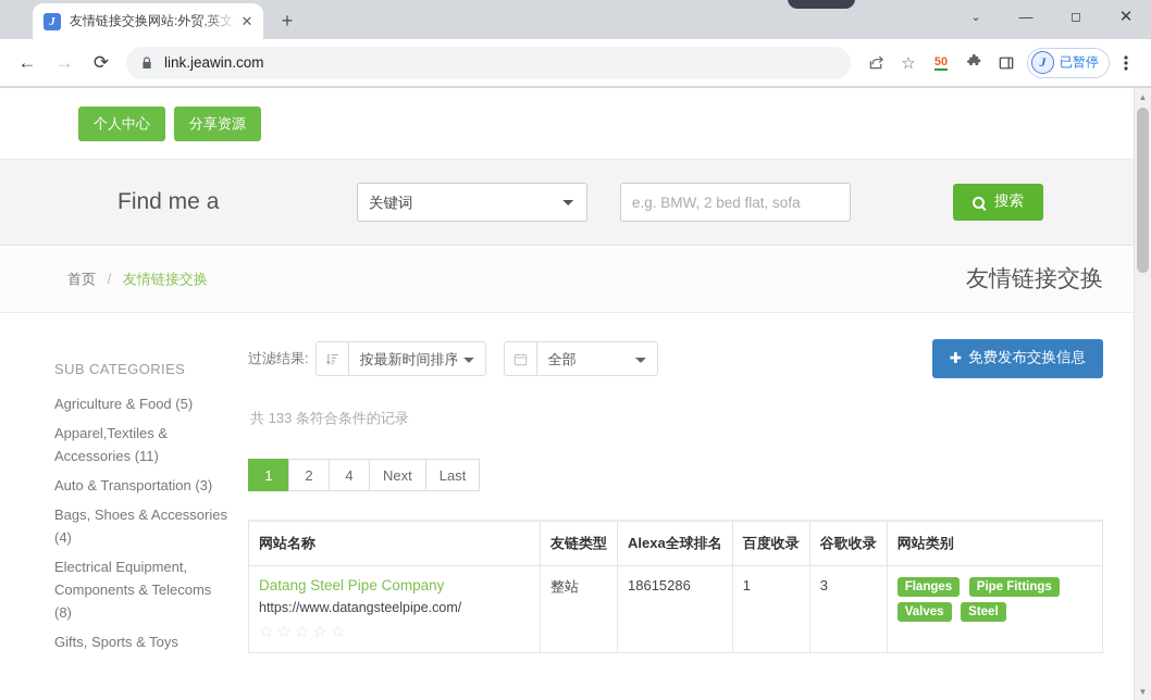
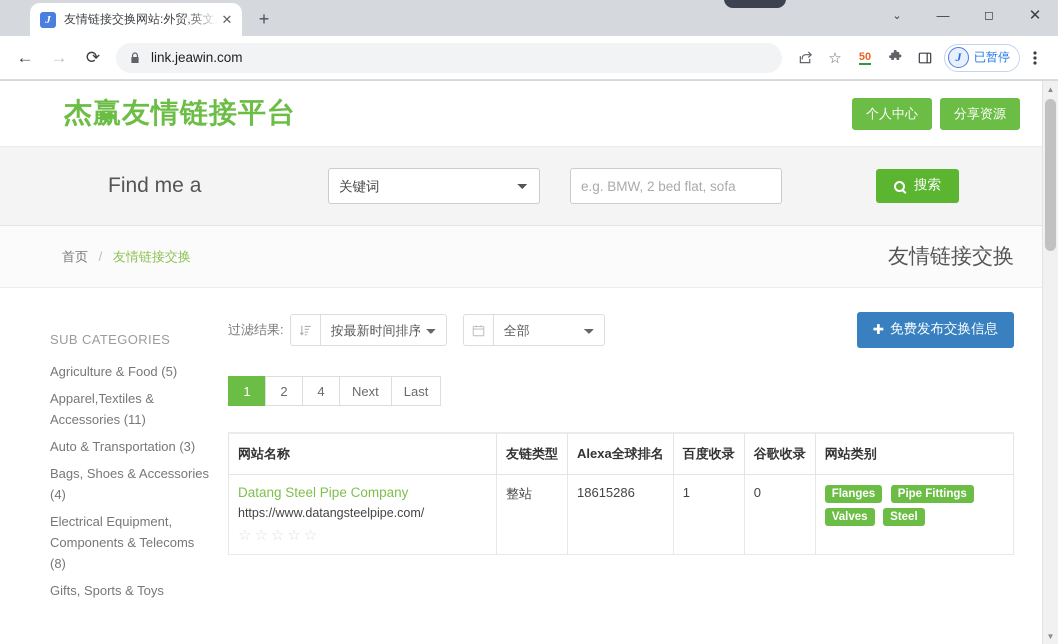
  J
  友情链接交换网站:外贸,英文,
  ✕
  +
  ⌄
  —
  ◻
  ✕
  ←
  →
  ⟳
  link.jeawin.com
  ☆
  50
  J
  已暂停
+ 杰赢友情链接平台
  个人中心
  分享资源
  Find me a
  关键词
  e.g. BMW, 2 bed flat, sofa
  搜索
  首页 / 友情链接交换
  友情链接交换
  SUB CATEGORIES
  Agriculture & Food (5)
  Apparel,Textiles & Accessories (11)
  Auto & Transportation (3)
  Bags, Shoes & Accessories (4)
  Electrical Equipment, Components & Telecoms (8)
  Gifts, Sports & Toys
  过滤结果:
  按最新时间排序
  全部
  ✚
  免费发布交换信息
- 共 133 条符合条件的记录
  1
  2
  4
  Next
  Last
  网站名称	友链类型	Alexa全球排名	百度收录	谷歌收录	网站类别
- Datang Steel Pipe Company https://www.datangsteelpipe.com/ ☆☆☆☆☆	整站	18615286	1	3	Flanges Pipe Fittings Valves Steel
+ Datang Steel Pipe Company https://www.datangsteelpipe.com/ ☆☆☆☆☆	整站	18615286	1	0	Flanges Pipe Fittings Valves Steel
  ▲
  ▼
